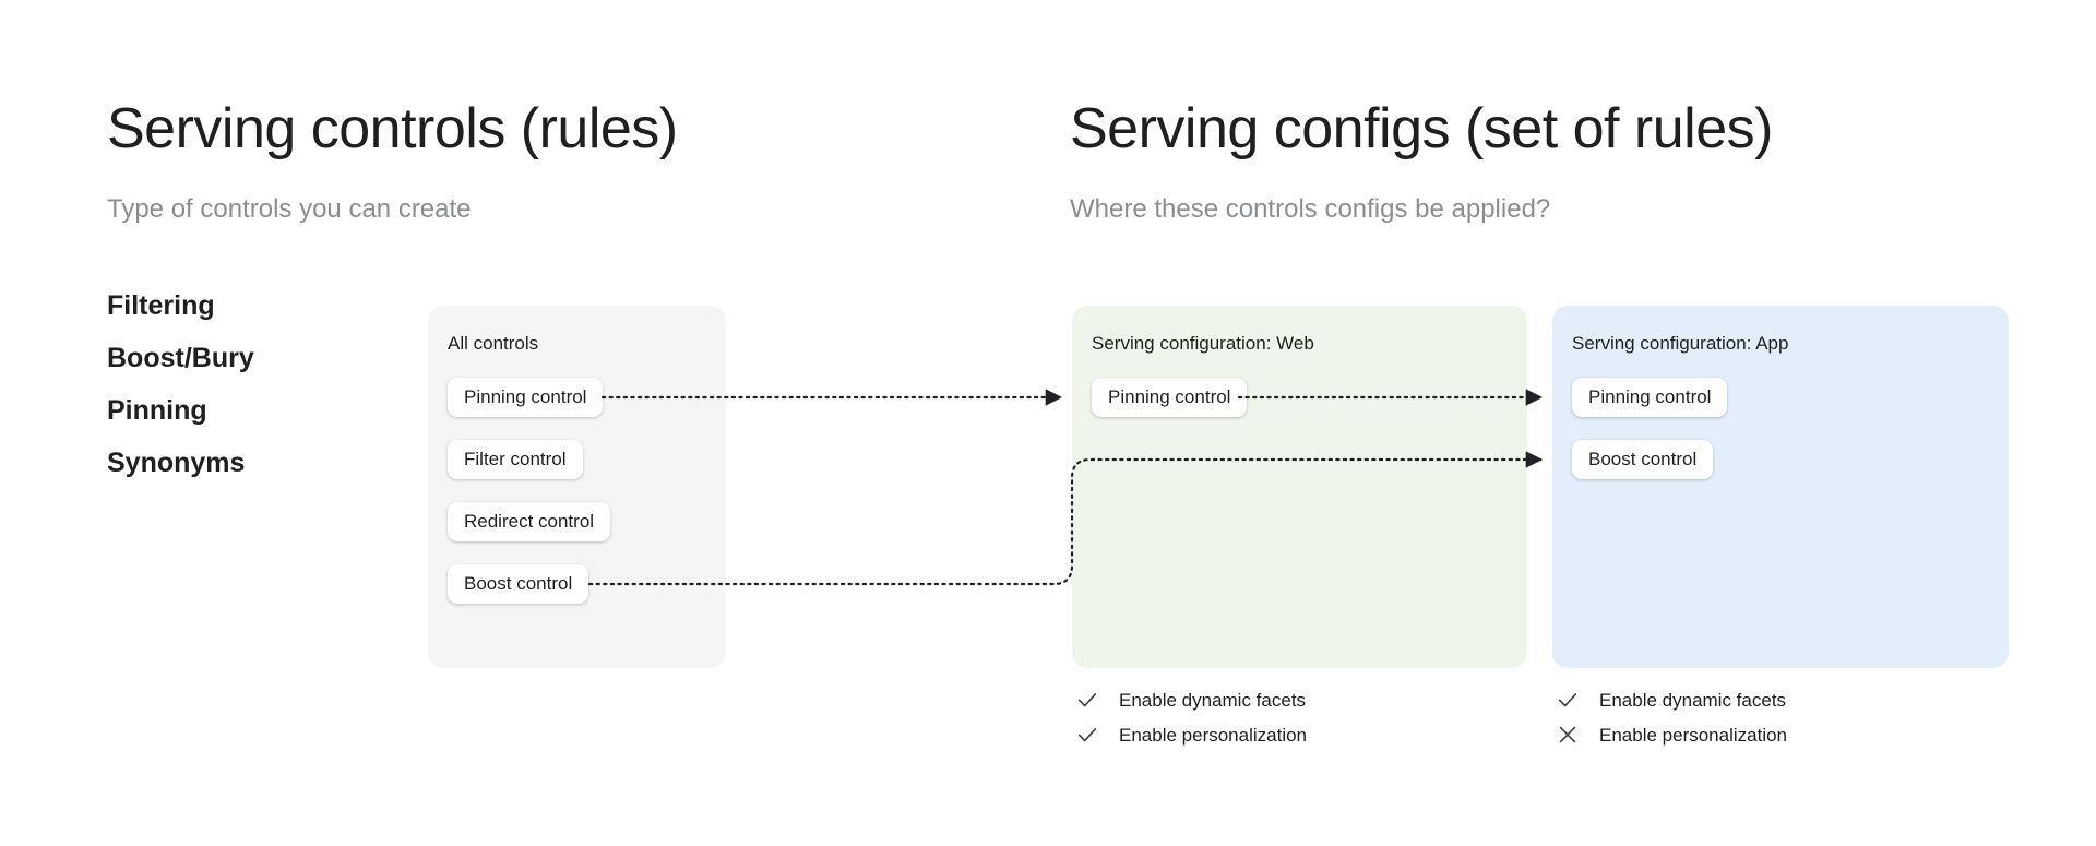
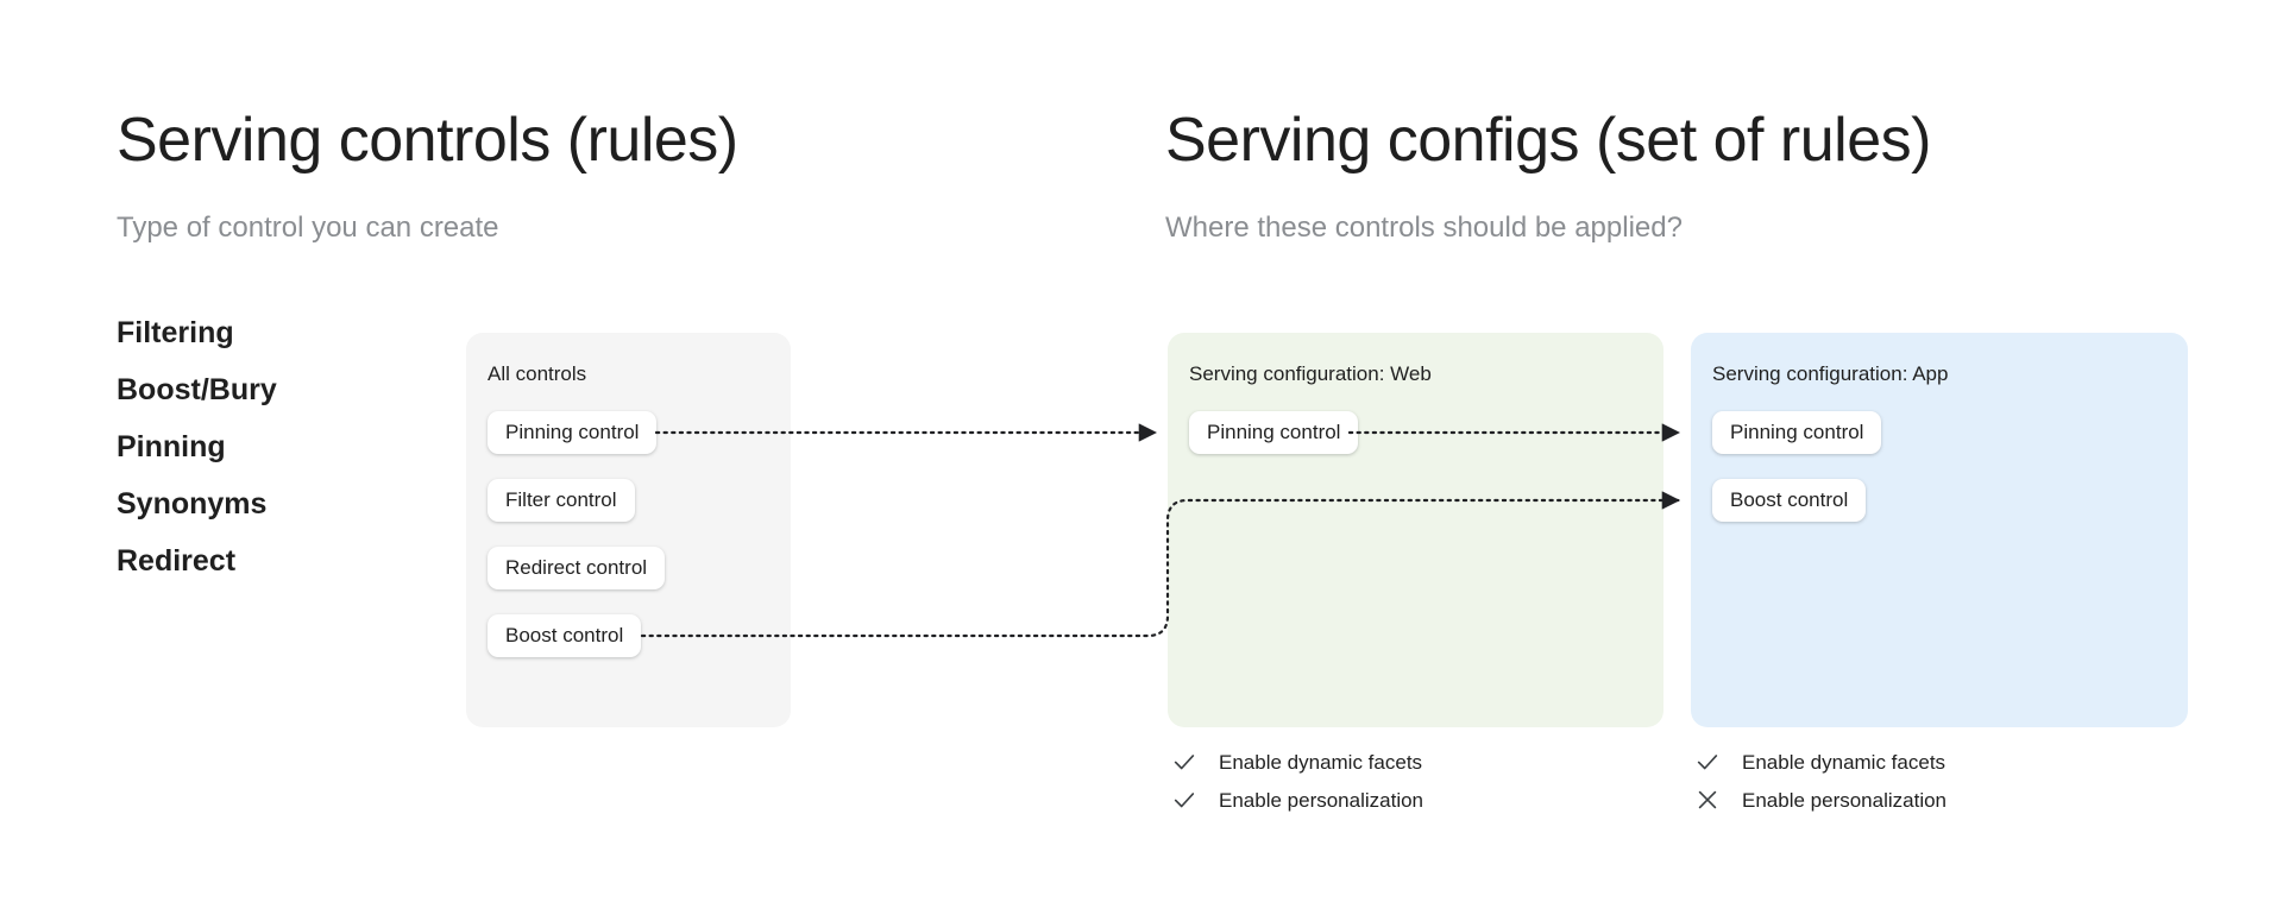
  Serving controls (rules)
- Type of controls you can create
+ Type of control you can create
  Serving configs (set of rules)
- Where these controls configs be applied?
+ Where these controls should be applied?
  Filtering
  Boost/Bury
  Pinning
  Synonyms
+ Redirect
  All controls
  Pinning control
  Filter control
  Redirect control
  Boost control
  Serving configuration: Web
  Pinning control
  Serving configuration: App
  Pinning control
  Boost control
  Enable dynamic facets
  Enable personalization
  Enable dynamic facets
  Enable personalization
